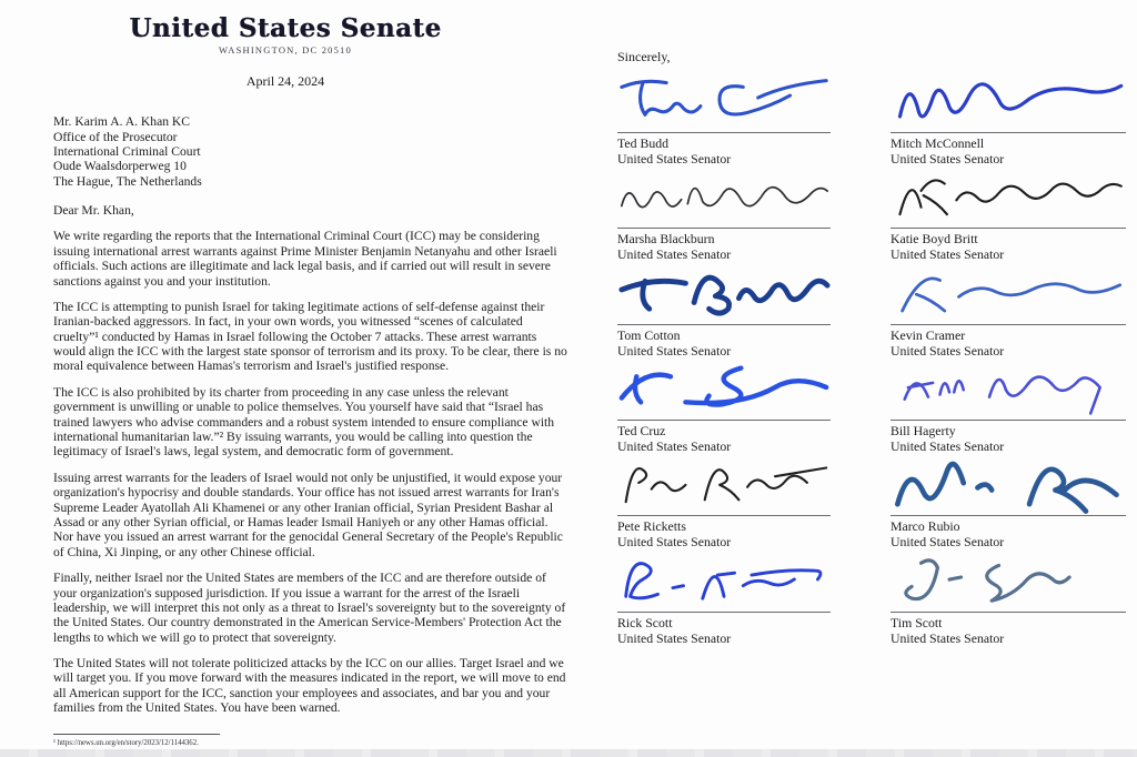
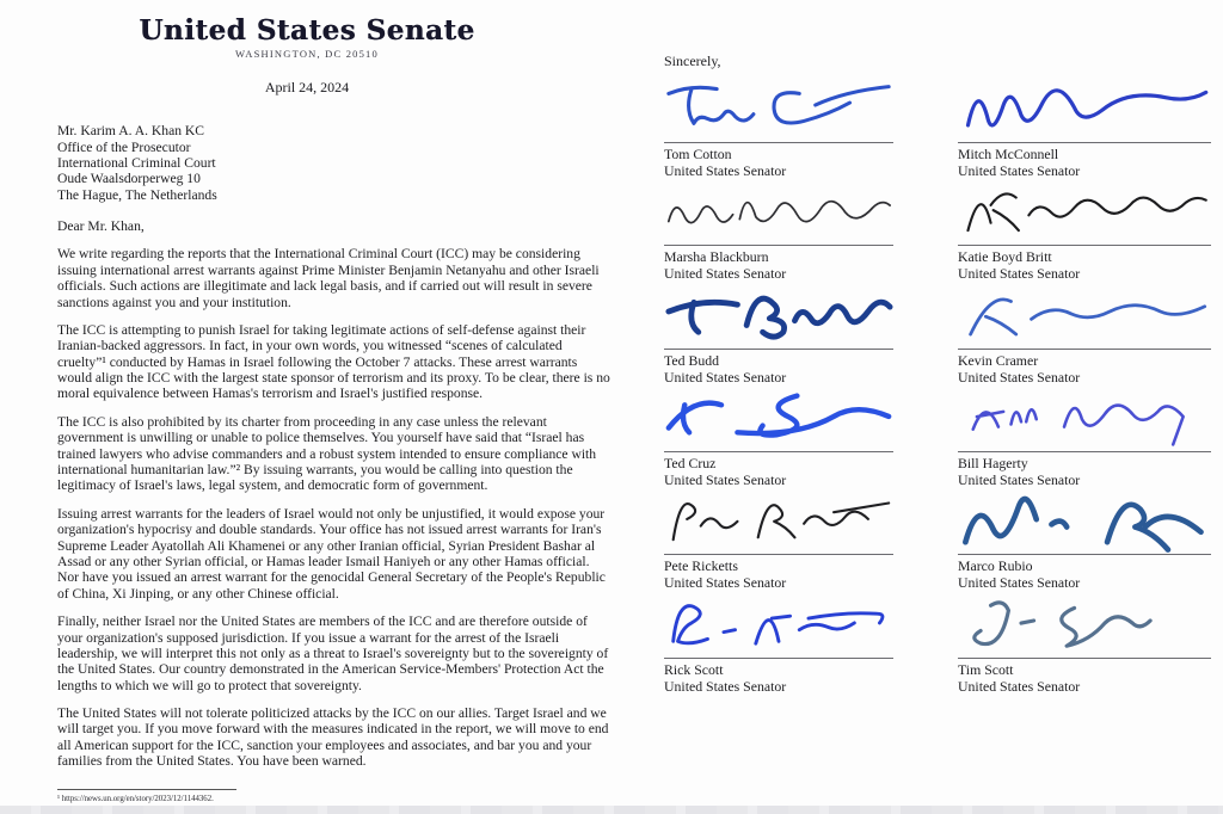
  United States Senate
  WASHINGTON, DC 20510
  April 24, 2024
  Mr. Karim A. A. Khan KC
  Office of the Prosecutor
  International Criminal Court
  Oude Waalsdorperweg 10
  The Hague, The Netherlands
  Dear Mr. Khan,
  We write regarding the reports that the International Criminal Court (ICC) may be considering issuing international arrest warrants against Prime Minister Benjamin Netanyahu and other Israeli officials. Such actions are illegitimate and lack legal basis, and if carried out will result in severe sanctions against you and your institution.
  The ICC is attempting to punish Israel for taking legitimate actions of self-defense against their Iranian-backed aggressors. In fact, in your own words, you witnessed “scenes of calculated cruelty”¹ conducted by Hamas in Israel following the October 7 attacks. These arrest warrants would align the ICC with the largest state sponsor of terrorism and its proxy. To be clear, there is no moral equivalence between Hamas's terrorism and Israel's justified response.
  The ICC is also prohibited by its charter from proceeding in any case unless the relevant government is unwilling or unable to police themselves. You yourself have said that “Israel has trained lawyers who advise commanders and a robust system intended to ensure compliance with international humanitarian law.”² By issuing warrants, you would be calling into question the legitimacy of Israel's laws, legal system, and democratic form of government.
  Issuing arrest warrants for the leaders of Israel would not only be unjustified, it would expose your organization's hypocrisy and double standards. Your office has not issued arrest warrants for Iran's Supreme Leader Ayatollah Ali Khamenei or any other Iranian official, Syrian President Bashar al Assad or any other Syrian official, or Hamas leader Ismail Haniyeh or any other Hamas official. Nor have you issued an arrest warrant for the genocidal General Secretary of the People's Republic of China, Xi Jinping, or any other Chinese official.
  Finally, neither Israel nor the United States are members of the ICC and are therefore outside of your organization's supposed jurisdiction. If you issue a warrant for the arrest of the Israeli leadership, we will interpret this not only as a threat to Israel's sovereignty but to the sovereignty of the United States. Our country demonstrated in the American Service-Members' Protection Act the lengths to which we will go to protect that sovereignty.
  The United States will not tolerate politicized attacks by the ICC on our allies. Target Israel and we will target you. If you move forward with the measures indicated in the report, we will move to end all American support for the ICC, sanction your employees and associates, and bar you and your families from the United States. You have been warned.
  Sincerely,
- Ted Budd
+ Tom Cotton
  United States Senator
  Mitch McConnell
  United States Senator
  Marsha Blackburn
  United States Senator
  Katie Boyd Britt
  United States Senator
- Tom Cotton
+ Ted Budd
  United States Senator
  Kevin Cramer
  United States Senator
  Ted Cruz
  United States Senator
  Bill Hagerty
  United States Senator
  Pete Ricketts
  United States Senator
  Marco Rubio
  United States Senator
  Rick Scott
  United States Senator
  Tim Scott
  United States Senator
